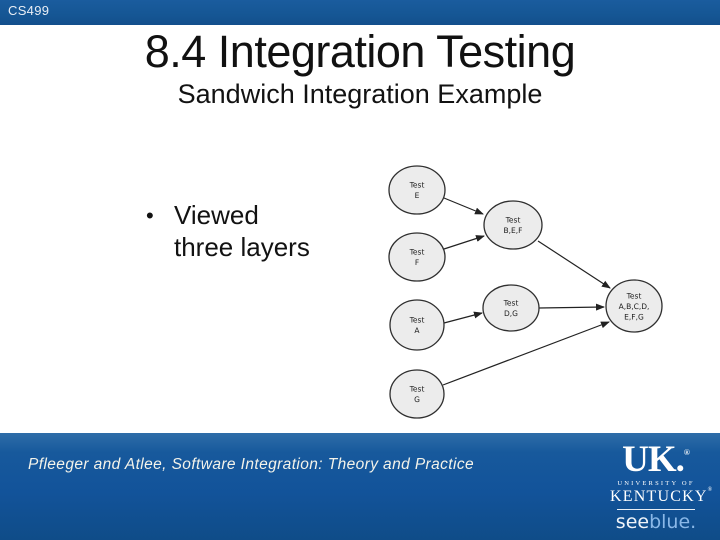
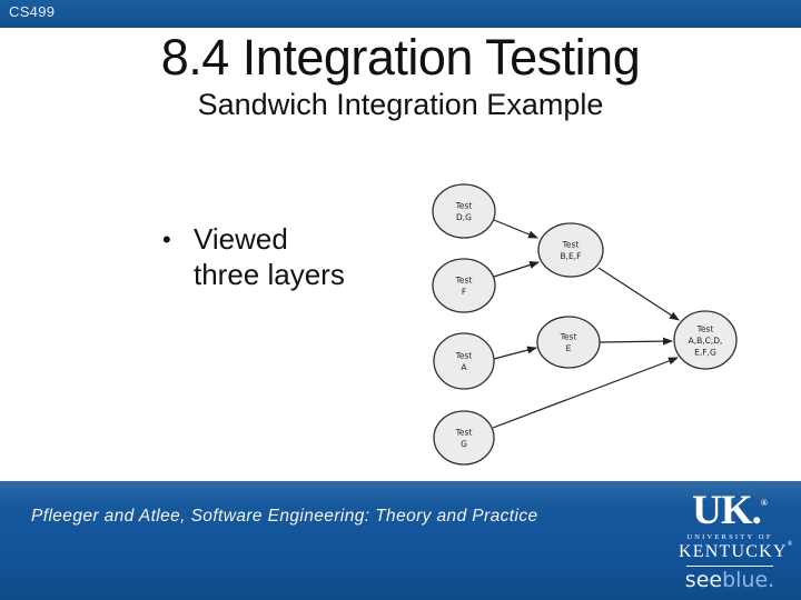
  CS499
  8.4 Integration Testing
  Sandwich Integration Example
  •
  Viewed
  three layers
- Test E
+ Test D,G
  Test F
  Test B,E,F
  Test A
- Test D,G
+ Test E
  Test A,B,C,D, E,F,G
  Test G
- Pfleeger and Atlee, Software Integration: Theory and Practice
+ Pfleeger and Atlee, Software Engineering: Theory and Practice
  UK.®
  KENTUCKY
  seeblue.
